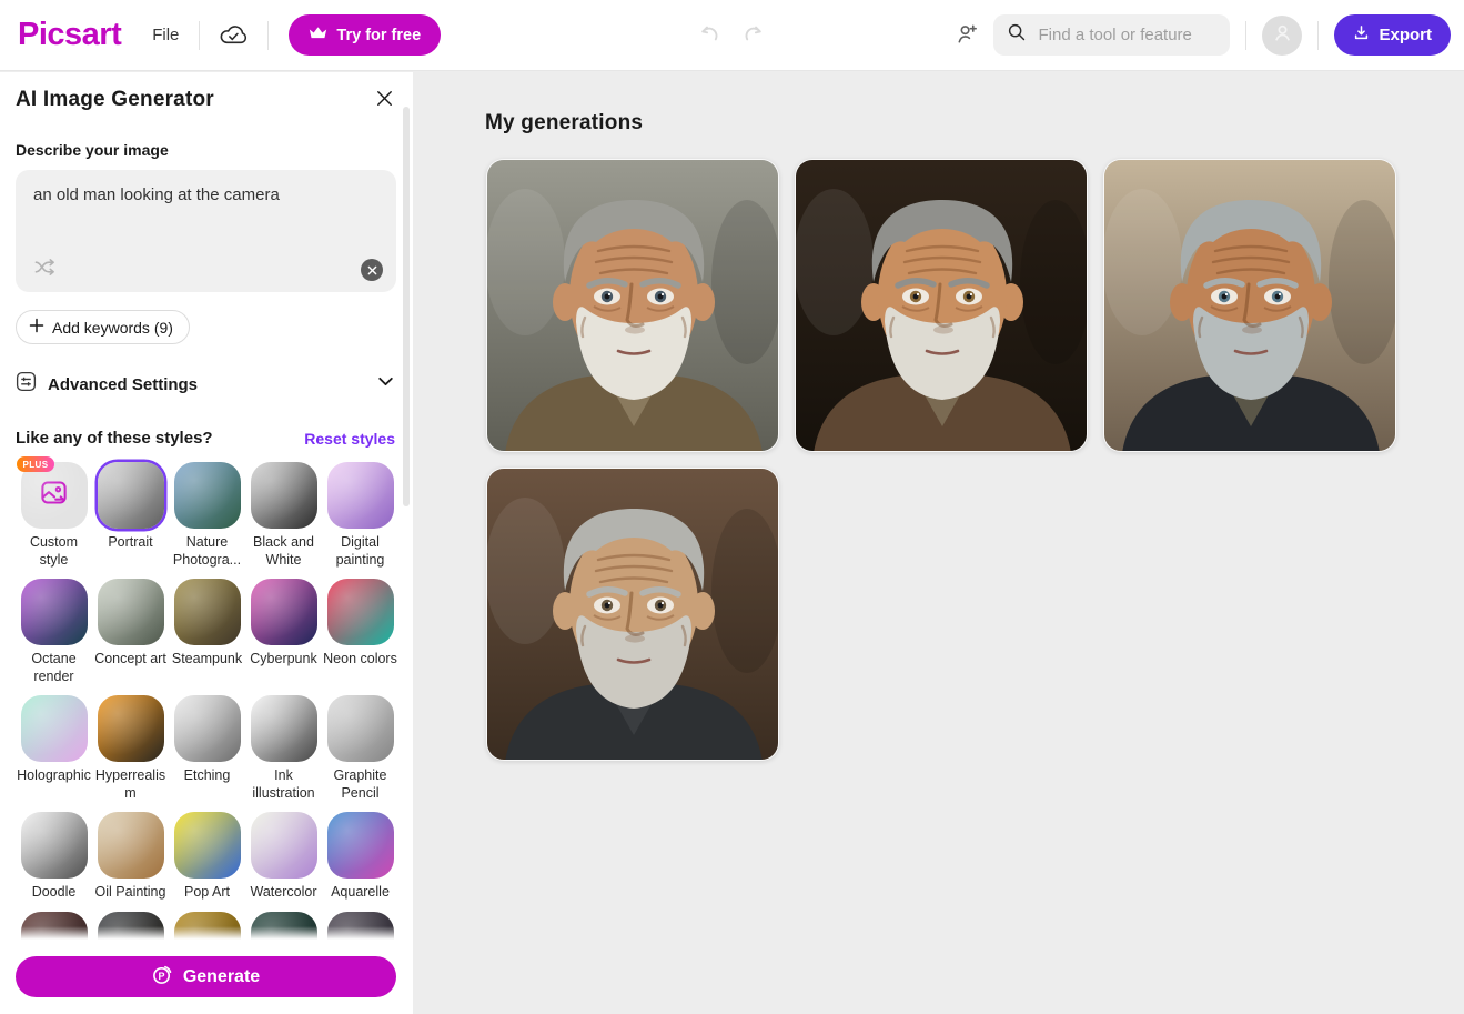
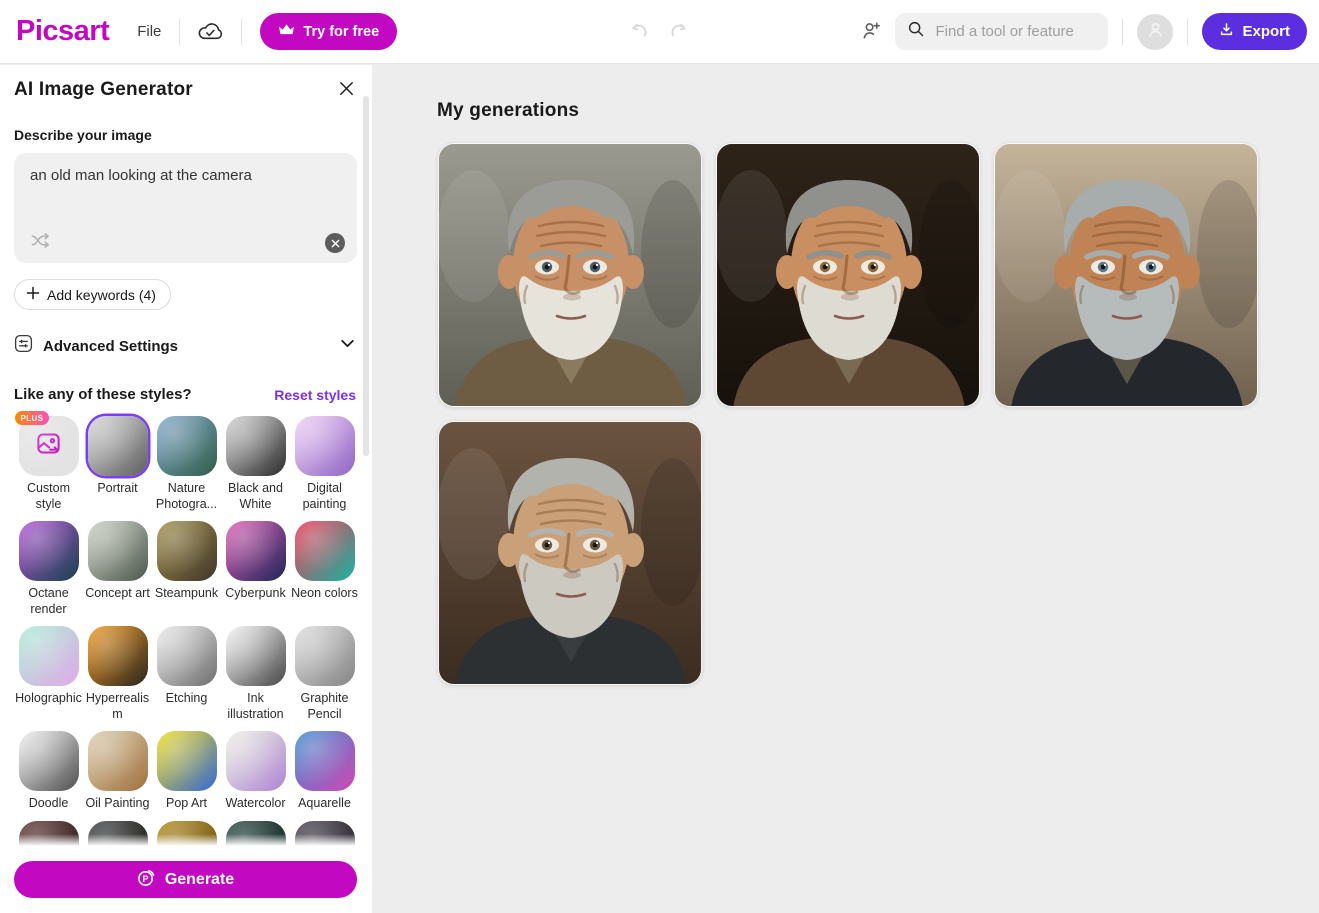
  Picsart
  File
  Try for free
  Find a tool or feature
  Export
  AI Image Generator
  Describe your image
  an old man looking at the camera
- Add keywords (9)
+ Add keywords (4)
  Advanced Settings
  Like any of these styles?
  Reset styles
  PLUS
  Custom style
  Portrait
  Nature Photogra...
  Black and White
  Digital painting
  Octane render
  Concept art
  Steampunk
  Cyberpunk
  Neon colors
  Holographic
  Hyperrealism
  Etching
  Ink illustration
  Graphite Pencil
  Doodle
  Oil Painting
  Pop Art
  Watercolor
  Aquarelle
  P
  Generate
  My generations
